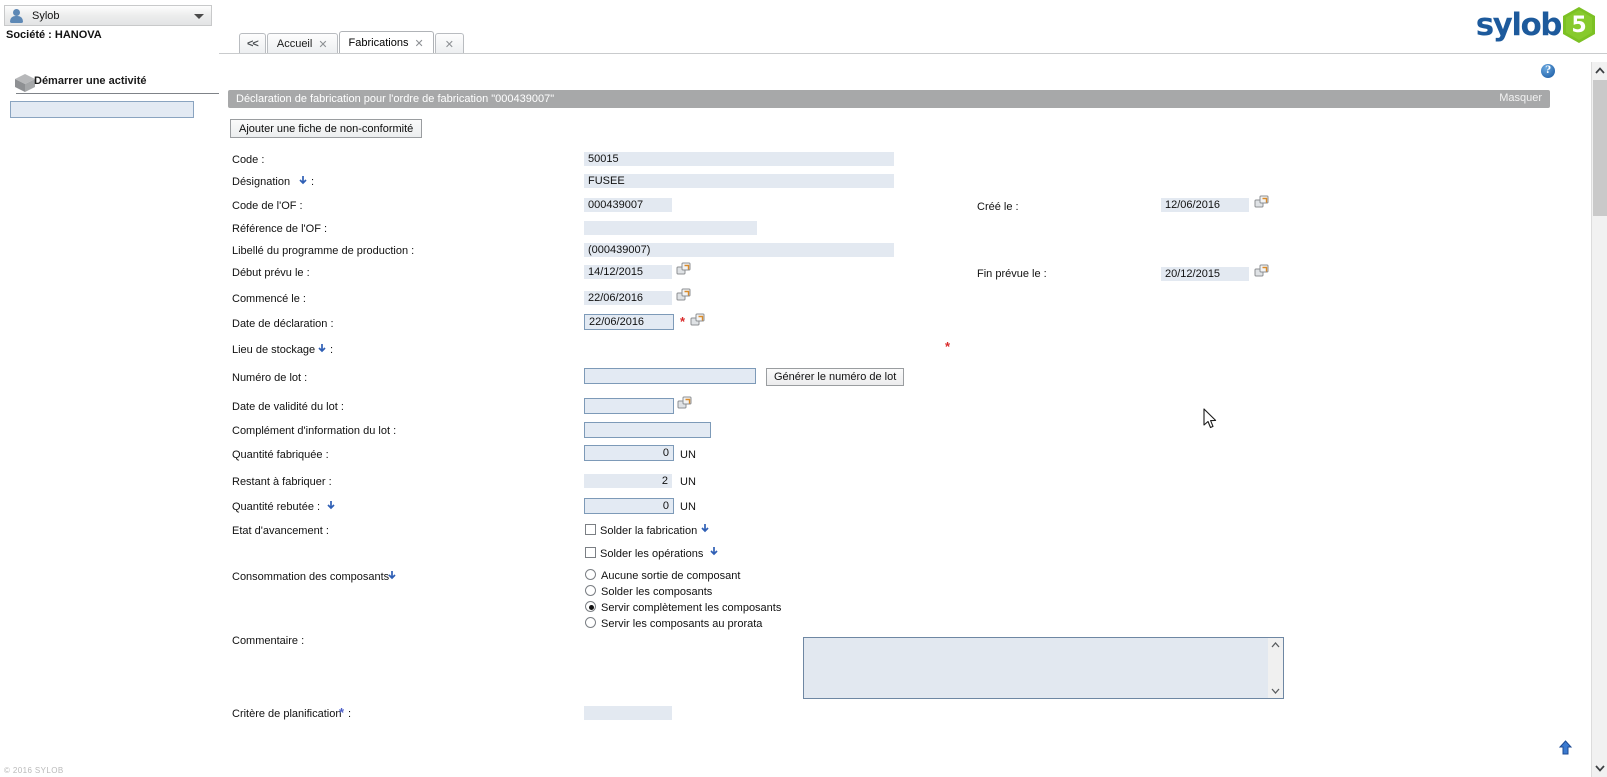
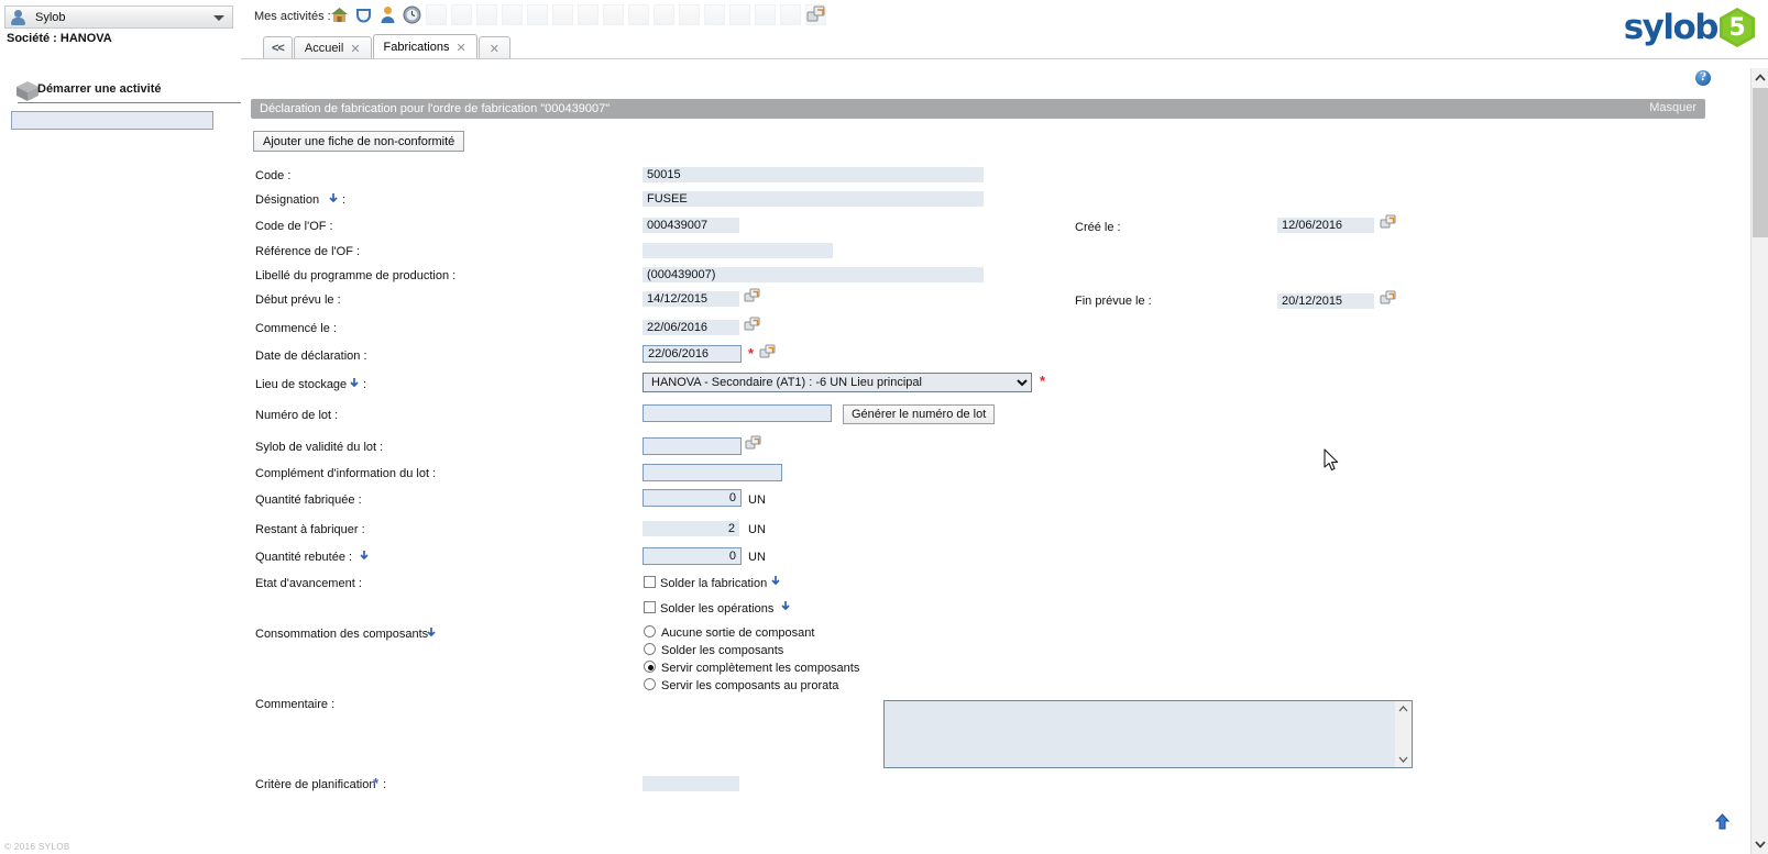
  Sylob
  Société : HANOVA
  Démarrer une activité
  © 2016 SYLOB
+ Mes activités :
  <<
  Accueil
  ✕
  Fabrications
  ✕
  ✕
  sylob
  5
  ?
  Déclaration de fabrication pour l'ordre de fabrication "000439007"
  Masquer
  Ajouter une fiche de non-conformité
  Code :
  50015
  Désignation
  :
  FUSEE
  Code de l'OF :
  000439007
  Créé le :
  12/06/2016
  Référence de l'OF :
  Libellé du programme de production :
  (000439007)
  Début prévu le :
  14/12/2015
  Fin prévue le :
  20/12/2015
  Commencé le :
  22/06/2016
  Date de déclaration :
  22/06/2016
  *
  Lieu de stockage
  :
+ HANOVA - Secondaire (AT1) : -6 UN Lieu principal
  *
  Numéro de lot :
  Générer le numéro de lot
- Date de validité du lot :
+ Sylob de validité du lot :
  Complément d'information du lot :
  Quantité fabriquée :
  0
  UN
  Restant à fabriquer :
  2
  UN
  Quantité rebutée :
  0
  UN
  Etat d'avancement :
  Solder la fabrication
  Solder les opérations
  Consommation des composants
  Aucune sortie de composant
  Solder les composants
  Servir complètement les composants
  Servir les composants au prorata
  Commentaire :
  Critère de planification
  *
  :
